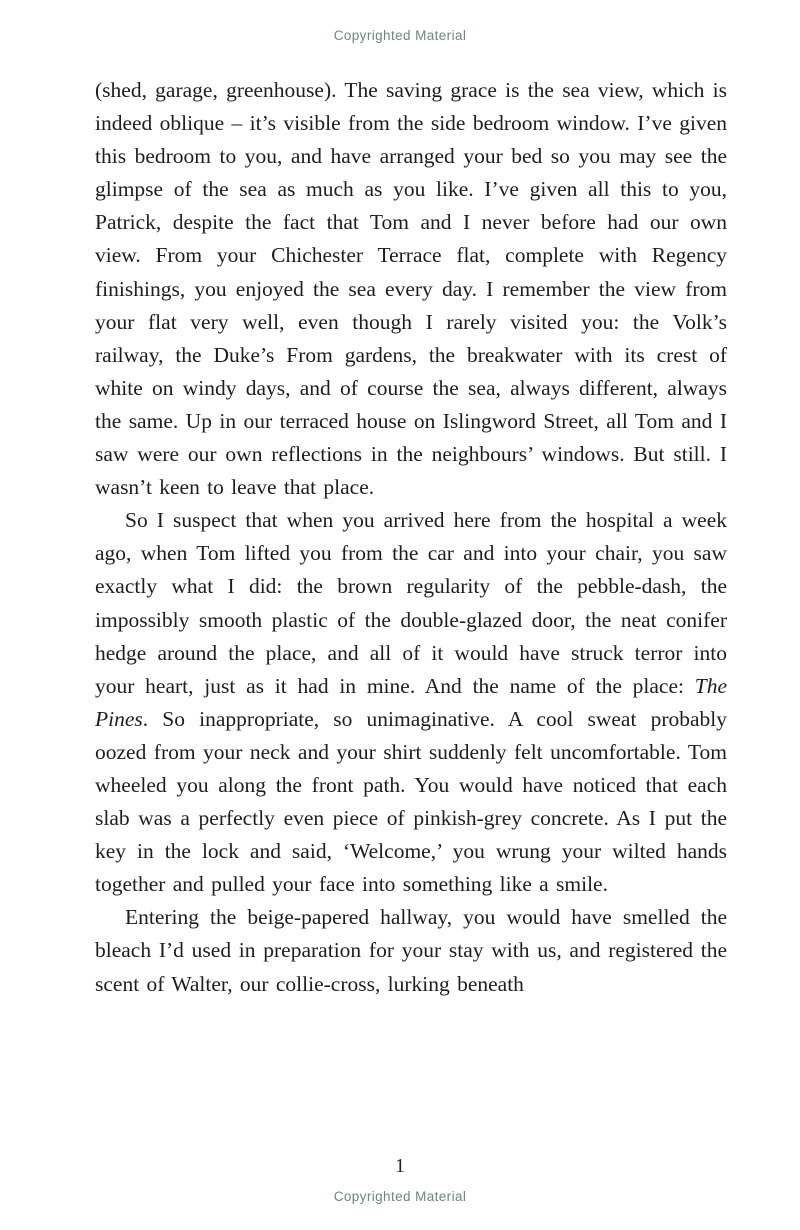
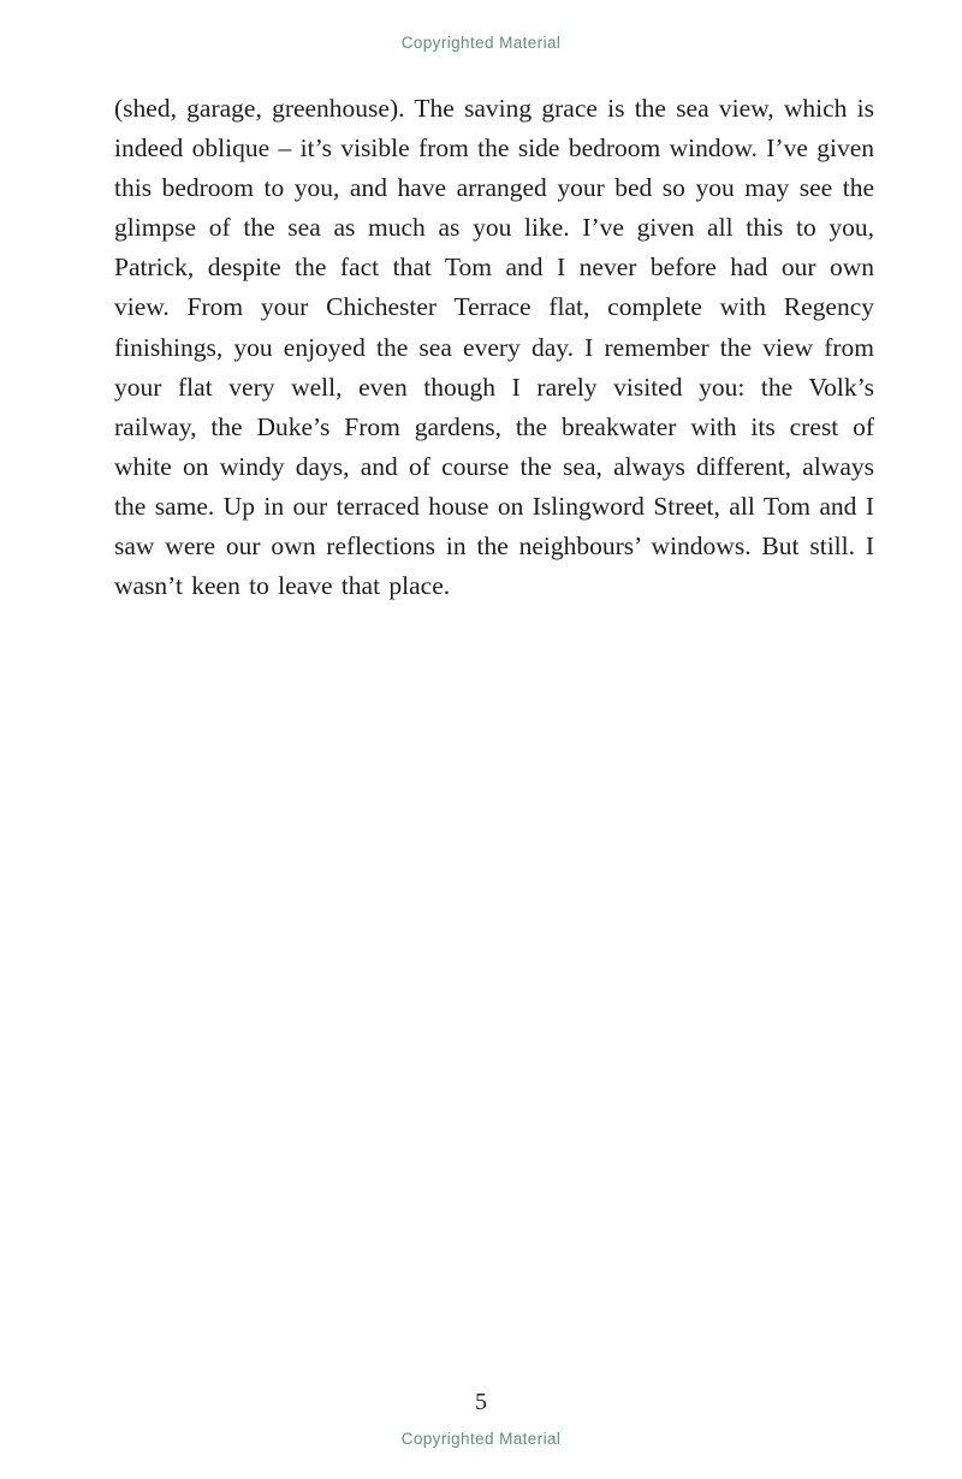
  Copyrighted Material
  (shed, garage, greenhouse). The saving grace is the sea view, which is indeed oblique – it’s visible from the side bedroom window. I’ve given this bedroom to you, and have arranged your bed so you may see the glimpse of the sea as much as you like. I’ve given all this to you, Patrick, despite the fact that Tom and I never before had our own view. From your Chichester Terrace flat, complete with Regency finishings, you enjoyed the sea every day. I remember the view from your flat very well, even though I rarely visited you: the Volk’s railway, the Duke’s From gardens, the breakwater with its crest of white on windy days, and of course the sea, always different, always the same. Up in our terraced house on Islingword Street, all Tom and I saw were our own reflections in the neighbours’ windows. But still. I wasn’t keen to leave that place.
- So I suspect that when you arrived here from the hospital a week ago, when Tom lifted you from the car and into your chair, you saw exactly what I did: the brown regularity of the pebble-dash, the impossibly smooth plastic of the double-glazed door, the neat conifer hedge around the place, and all of it would have struck terror into your heart, just as it had in mine. And the name of the place: The Pines. So inappropriate, so unimaginative. A cool sweat probably oozed from your neck and your shirt suddenly felt uncomfortable. Tom wheeled you along the front path. You would have noticed that each slab was a perfectly even piece of pinkish-grey concrete. As I put the key in the lock and said, ‘Welcome,’ you wrung your wilted hands together and pulled your face into something like a smile.
- Entering the beige-papered hallway, you would have smelled the bleach I’d used in preparation for your stay with us, and registered the scent of Walter, our collie-cross, lurking beneath
- 1
+ 5
  Copyrighted Material
